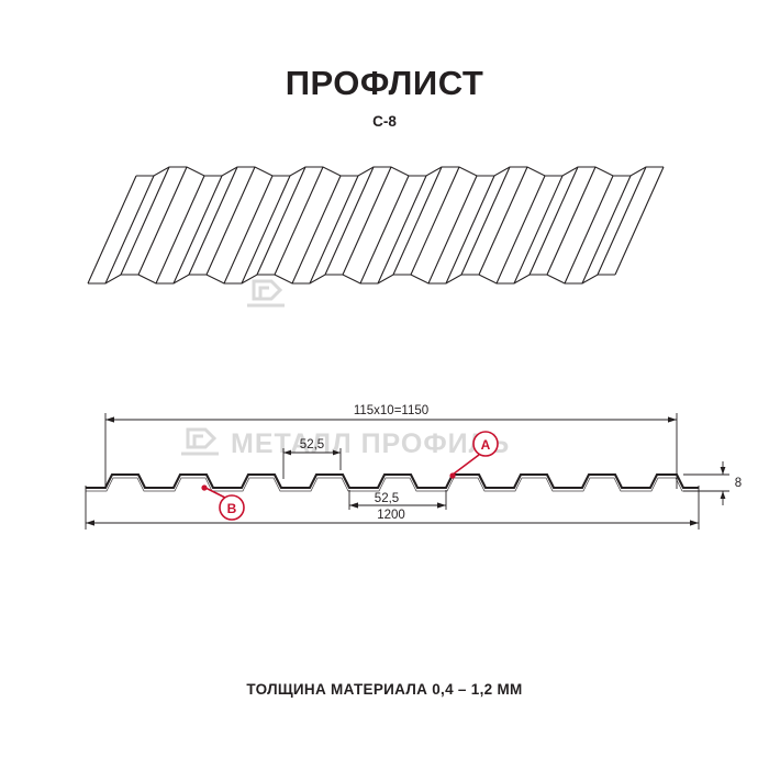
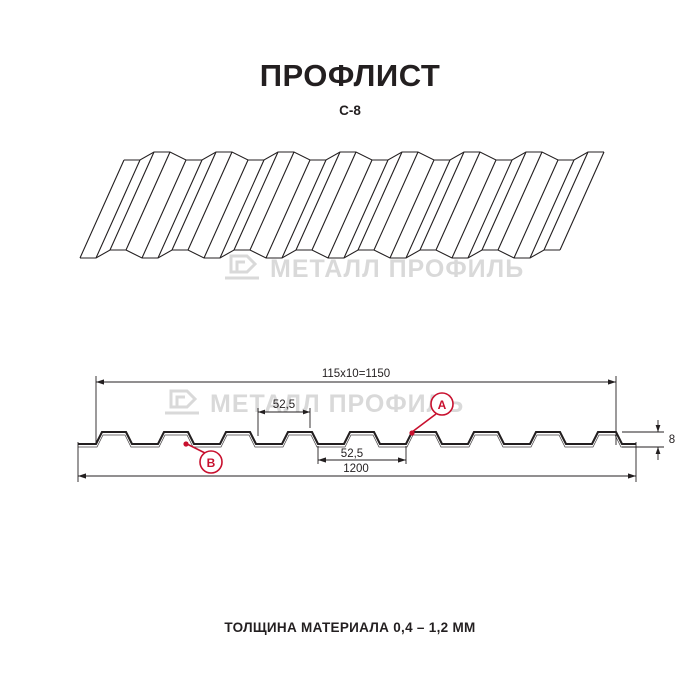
  ПРОФЛИСТ
  С-8
+ МЕТАЛЛ ПРОФИЛЬ
  МЕТАЛЛ ПРОФИЬ
  115x10=1150
  52,5
  8
  52,5
  1200
  A
  B
  ТОЛЩИНА МАТЕРИАЛА 0,4 – 1,2 ММ
